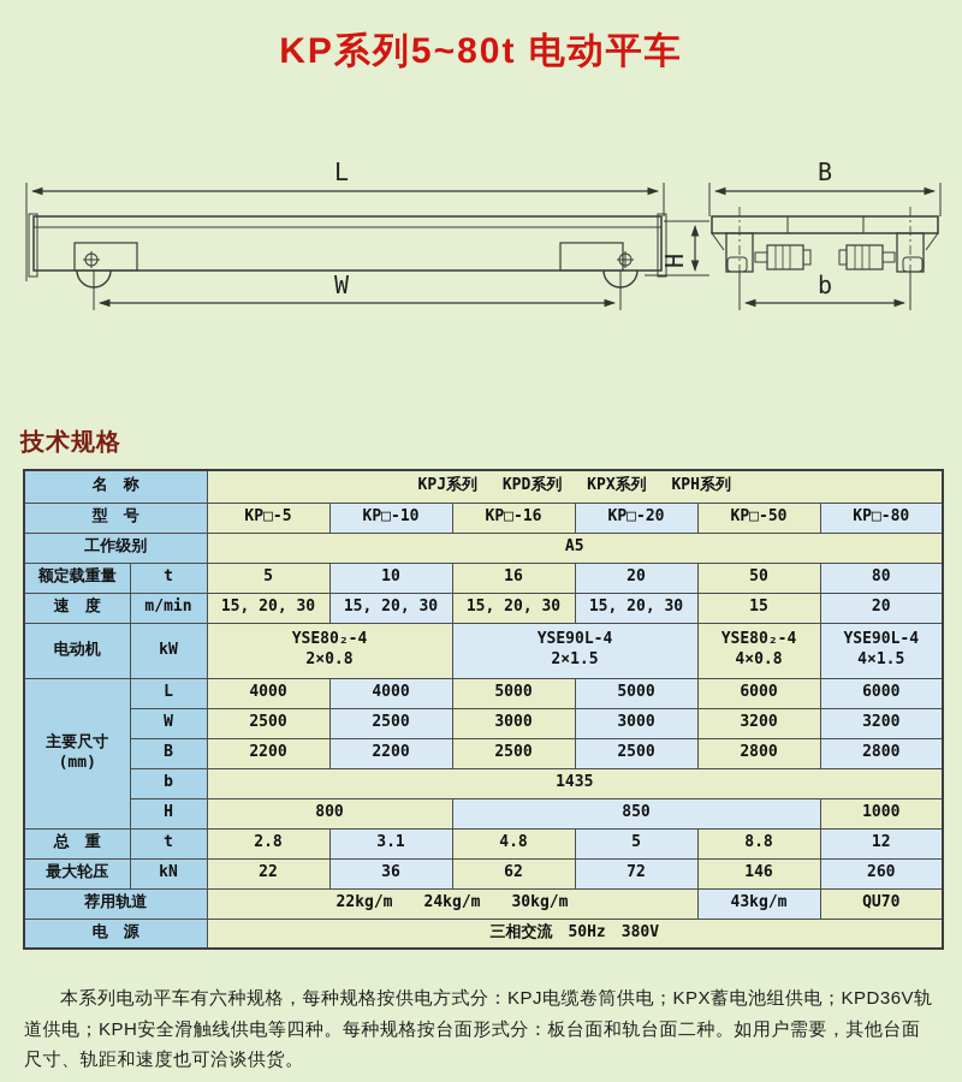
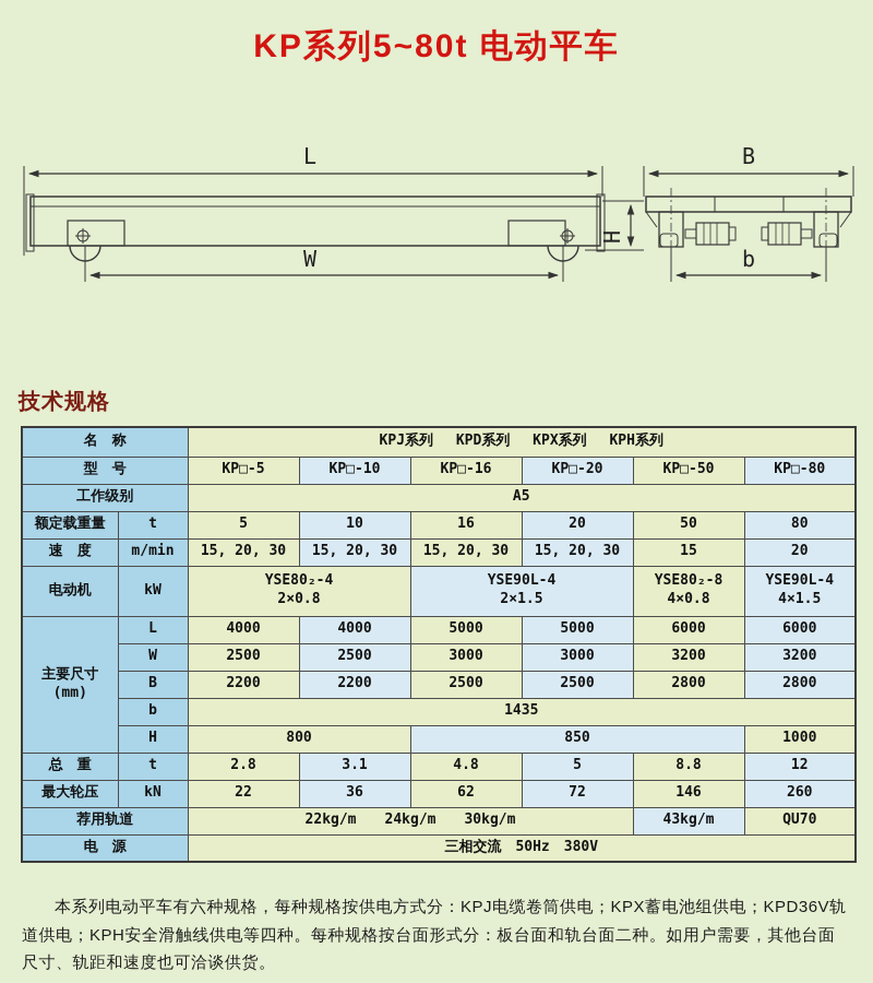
  KP系列5~80t 电动平车
  L
  W
  B
  b
  技术规格
  名 称	KPJ系列 KPD系列 KPX系列 KPH系列
  型 号	KP□-5	KP□-10	KP□-16	KP□-20	KP□-50	KP□-80
  工作级别	A5
  额定载重量	t	5	10	16	20	50	80
  速 度	m/min	15, 20, 30	15, 20, 30	15, 20, 30	15, 20, 30	15	20
- 电动机	kW	YSE80₂-4 2×0.8	YSE90L-4 2×1.5	YSE80₂-4 4×0.8	YSE90L-4 4×1.5
+ 电动机	kW	YSE80₂-4 2×0.8	YSE90L-4 2×1.5	YSE80₂-8 4×0.8	YSE90L-4 4×1.5
  主要尺寸 (mm)	L	4000	4000	5000	5000	6000	6000
  W	2500	2500	3000	3000	3200	3200
  B	2200	2200	2500	2500	2800	2800
  b	1435
  H	800	850	1000
  总 重	t	2.8	3.1	4.8	5	8.8	12
  最大轮压	kN	22	36	62	72	146	260
  荐用轨道	22kg/m 24kg/m 30kg/m	43kg/m	QU70
  电 源	三相交流 50Hz 380V
  本系列电动平车有六种规格，每种规格按供电方式分：KPJ电缆卷筒供电；KPX蓄电池组供电；KPD36V轨道供电；KPH安全滑触线供电等四种。每种规格按台面形式分：板台面和轨台面二种。如用户需要，其他台面尺寸、轨距和速度也可洽谈供货。
